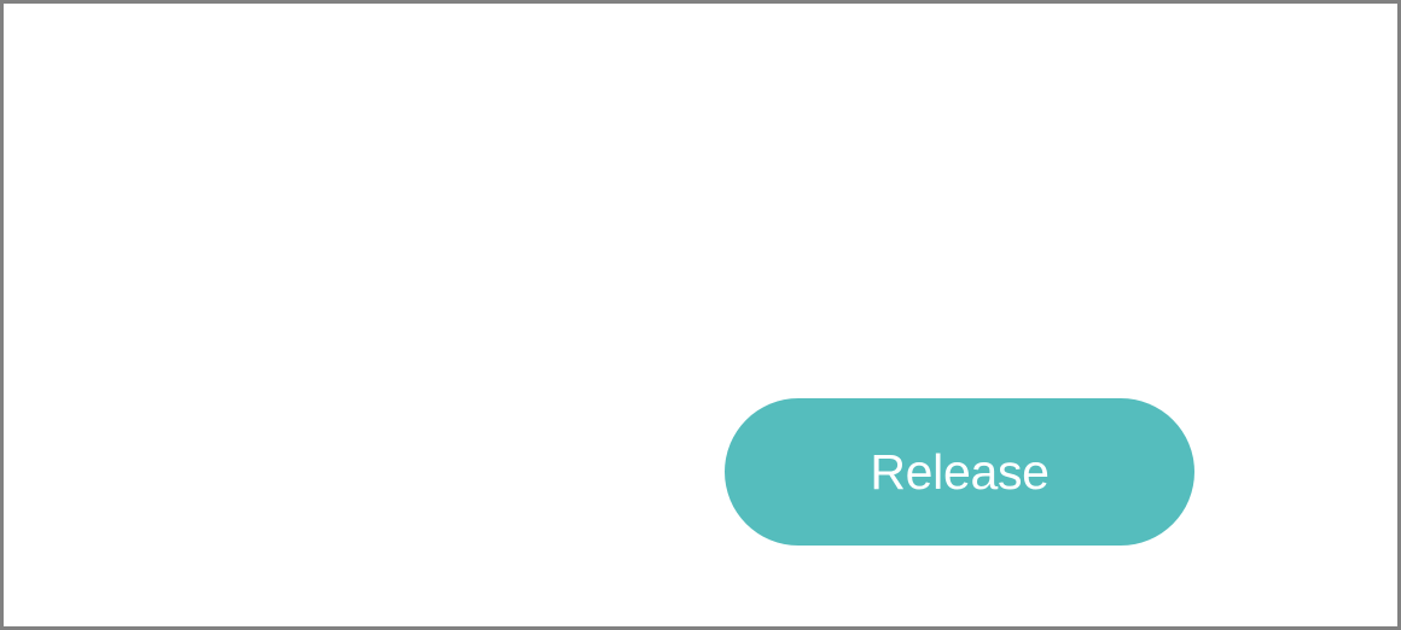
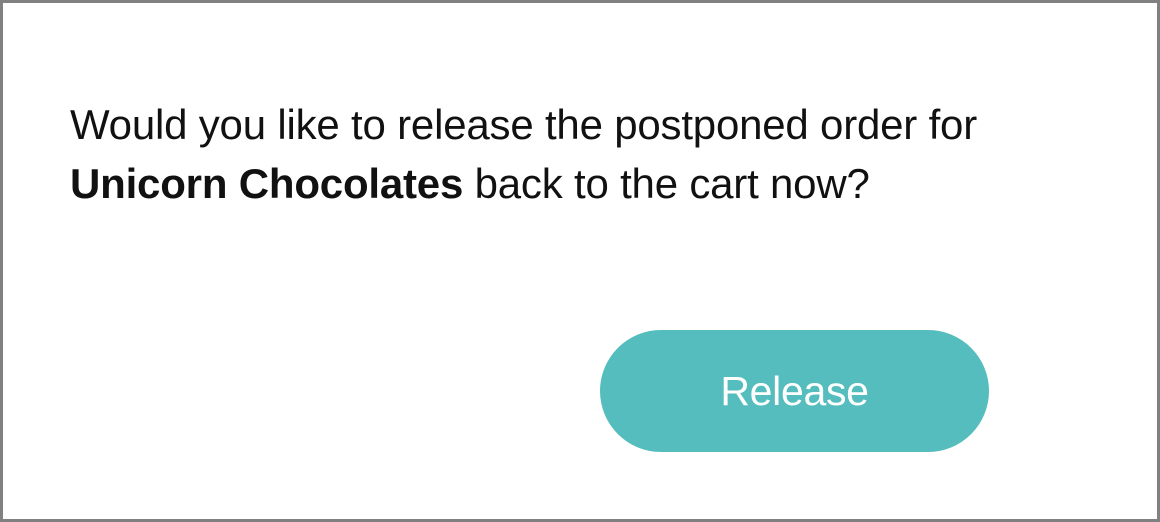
+ Would you like to release the postponed order for Unicorn Chocolates back to the cart now?
  Release
